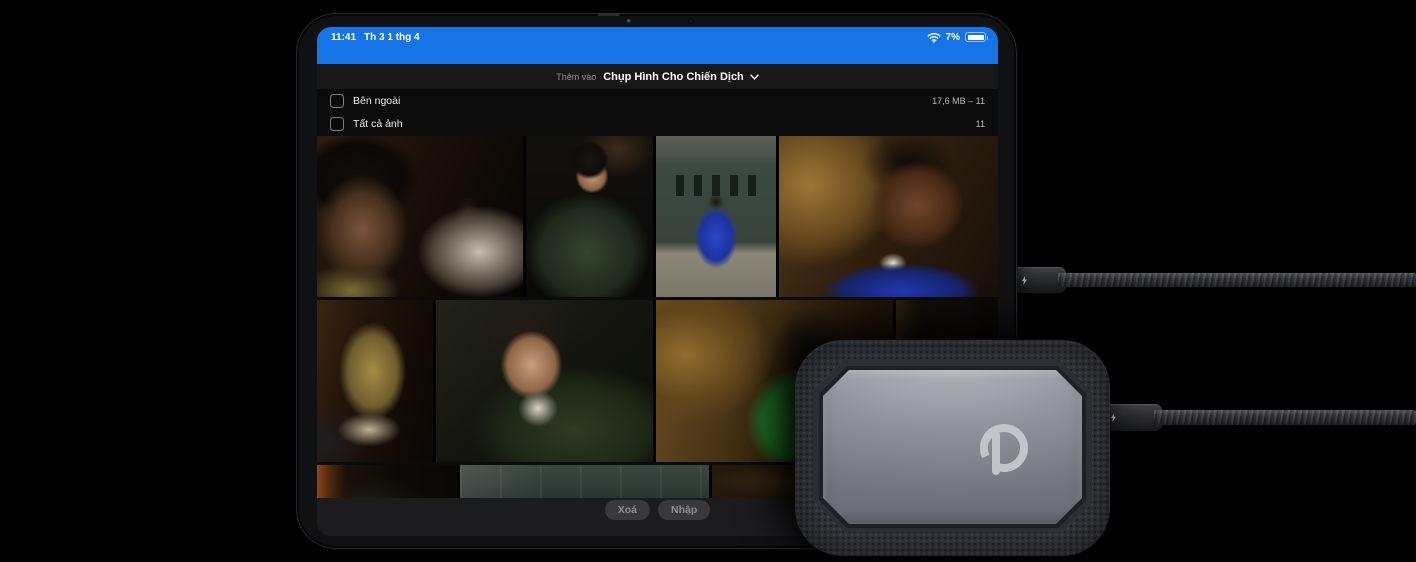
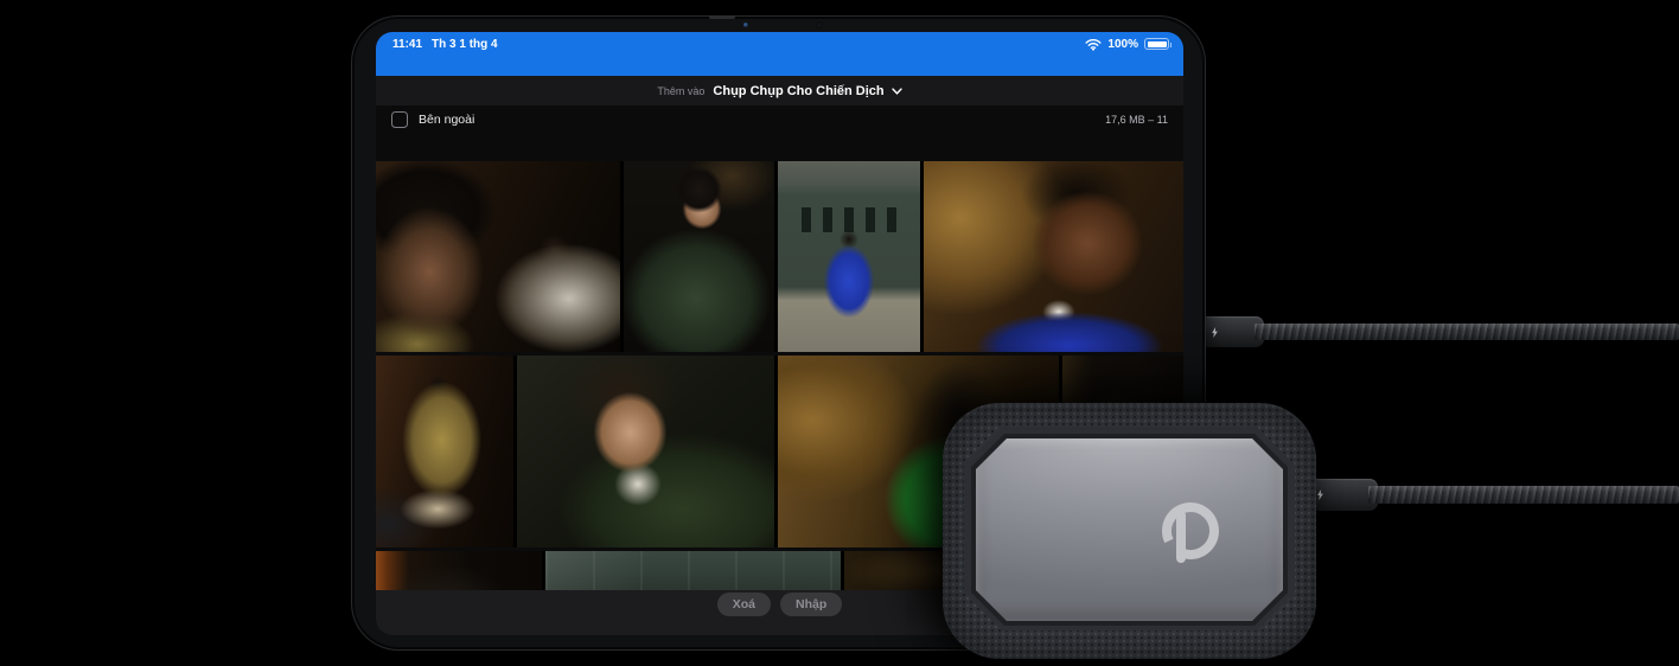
  11:41
  Th 3 1 thg 4
- 7%
+ 100%
  Thêm vào
- Chụp Hình Cho Chiến Dịch
+ Chụp Chụp Cho Chiến Dịch
  Bên ngoài
  17,6 MB – 11
- Tất cả ảnh
- 11
  Xoá
  Nhập
